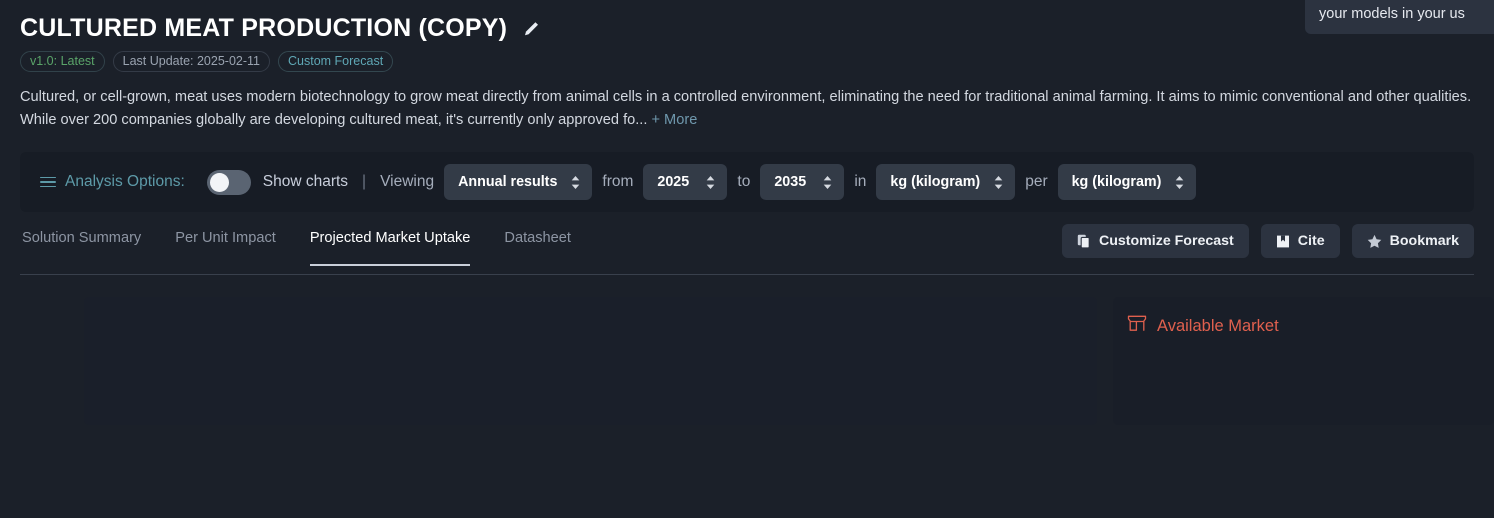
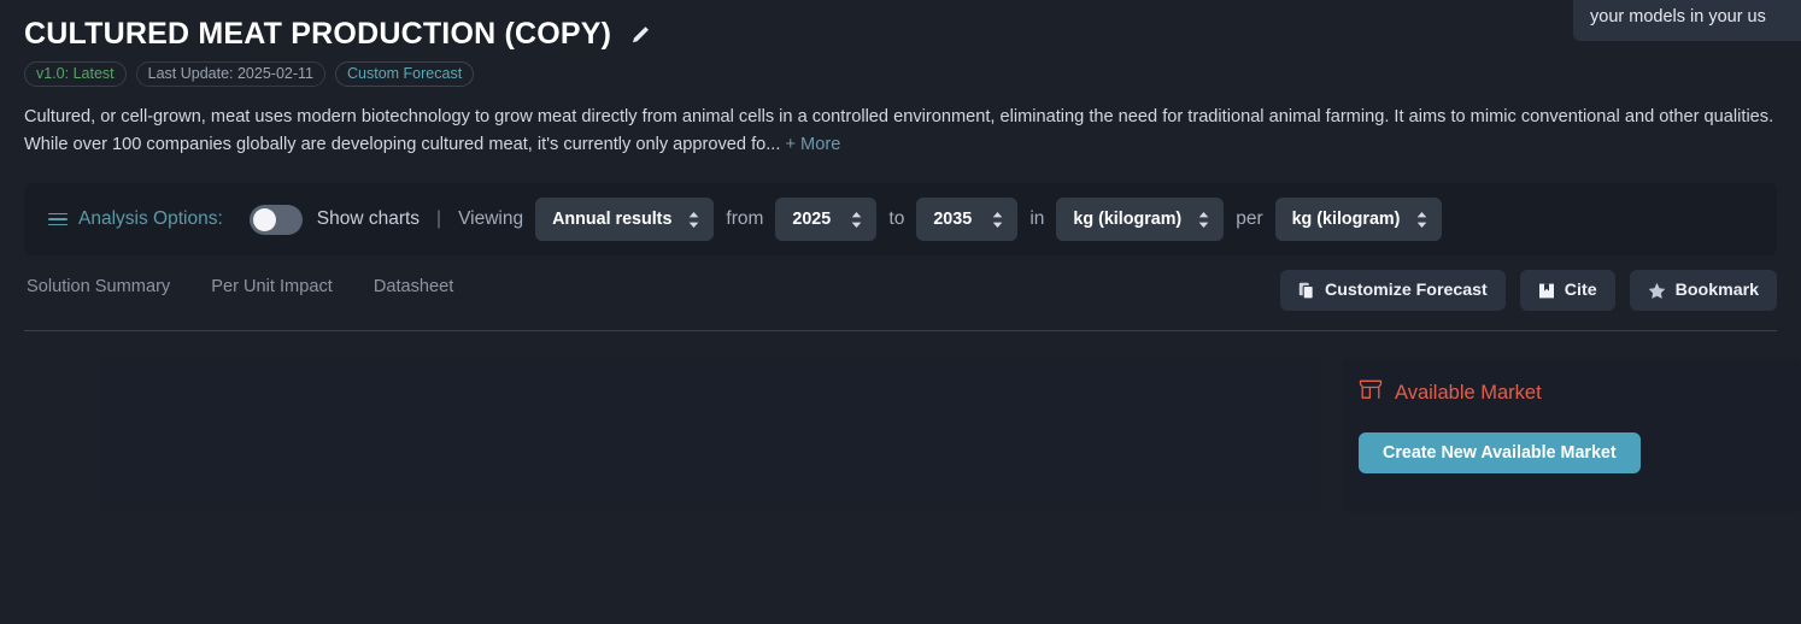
  your models in your us
  CULTURED MEAT PRODUCTION (COPY)
  v1.0: Latest
  Last Update: 2025-02-11
  Custom Forecast
- Cultured, or cell-grown, meat uses modern biotechnology to grow meat directly from animal cells in a controlled environment, eliminating the need for traditional animal farming. It aims to mimic conventional and other qualities. While over 200 companies globally are developing cultured meat, it's currently only approved fo... + More
+ Cultured, or cell-grown, meat uses modern biotechnology to grow meat directly from animal cells in a controlled environment, eliminating the need for traditional animal farming. It aims to mimic conventional and other qualities. While over 100 companies globally are developing cultured meat, it's currently only approved fo... + More
  Analysis Options:
  Show charts
  |
  Viewing
  Annual results
  from
  2025
  to
  2035
  in
  kg (kilogram)
  per
  kg (kilogram)
  Solution Summary
  Per Unit Impact
- Projected Market Uptake
  Datasheet
  Customize Forecast
  Cite
  Bookmark
  Available Market
+ Create New Available Market
